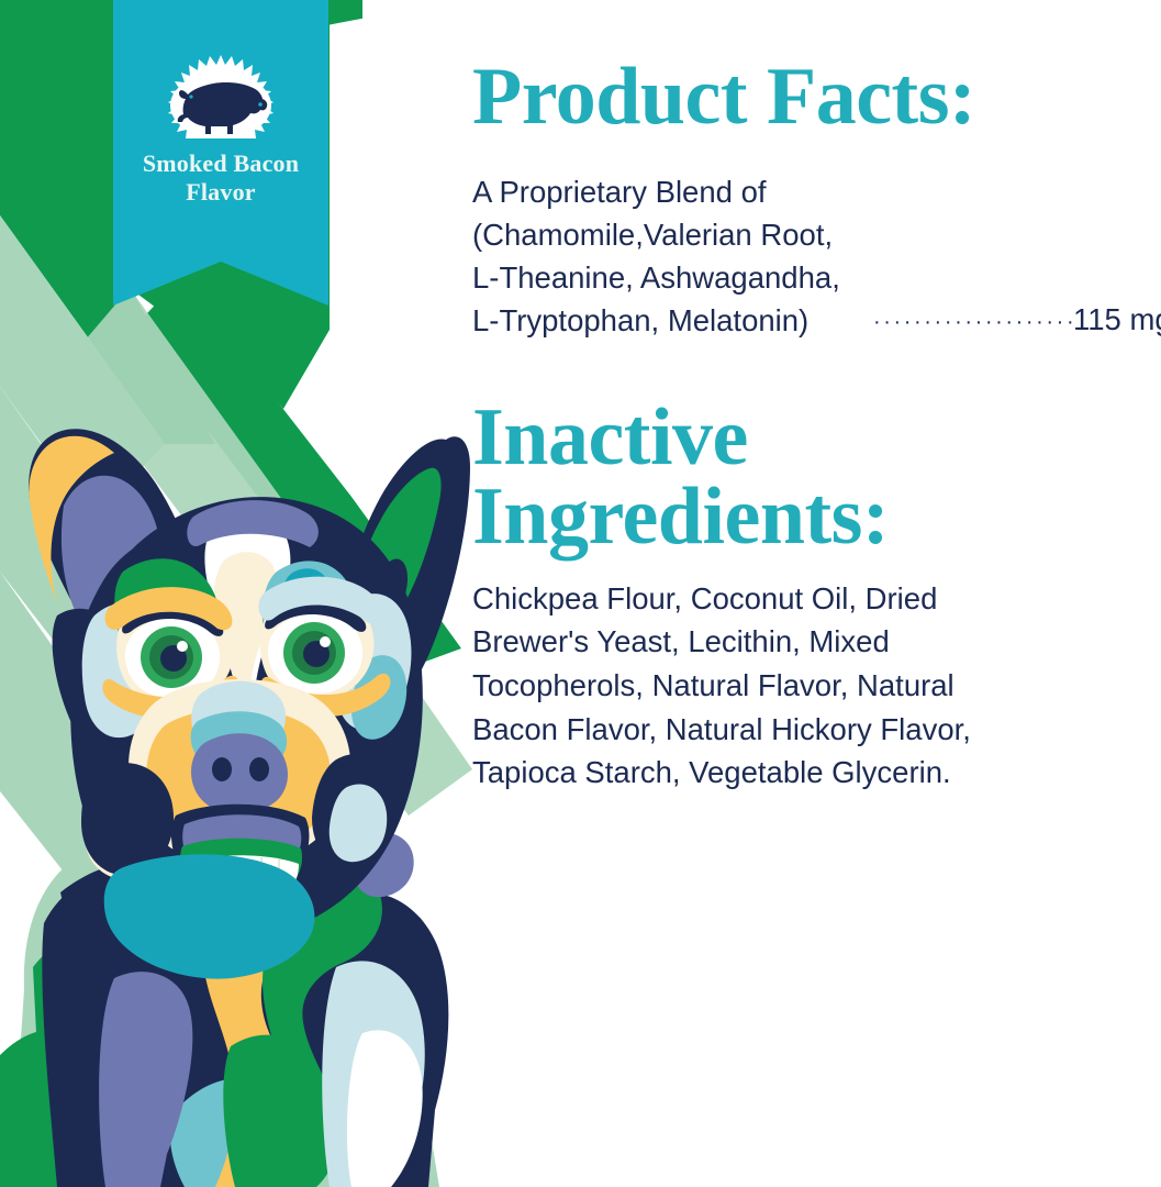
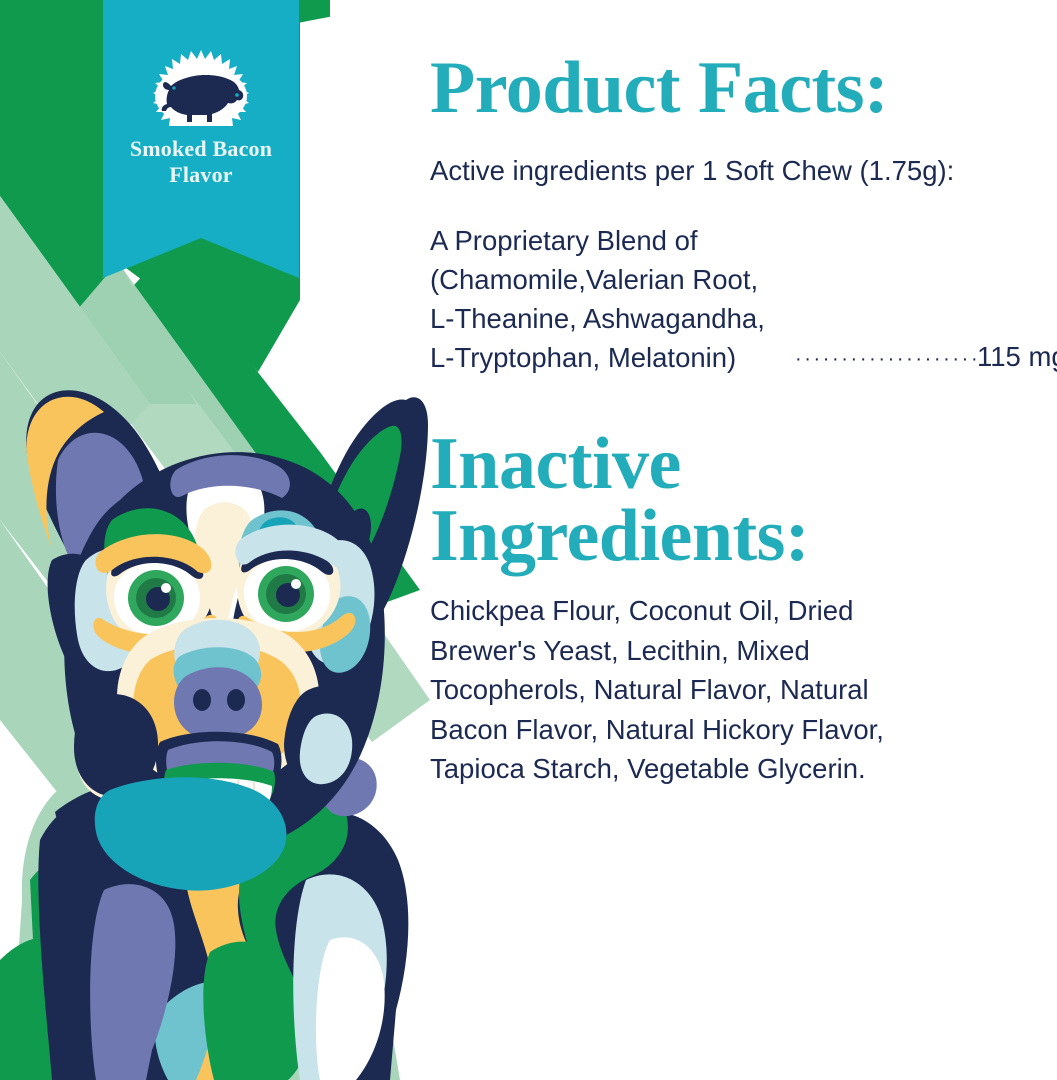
  Smoked Bacon Flavor
  Product Facts:
+ Active ingredients per 1 Soft Chew (1.75g):
  A Proprietary Blend of
  (Chamomile,Valerian Root,
  L-Theanine, Ashwagandha,
  L-Tryptophan, Melatonin)
  115 m
  Inactive
  Ingredients:
  Chickpea Flour, Coconut Oil, Dried
  Brewer's Yeast, Lecithin, Mixed
  Tocopherols, Natural Flavor, Natural
  Bacon Flavor, Natural Hickory Flavor,
  Tapioca Starch, Vegetable Glycerin.
